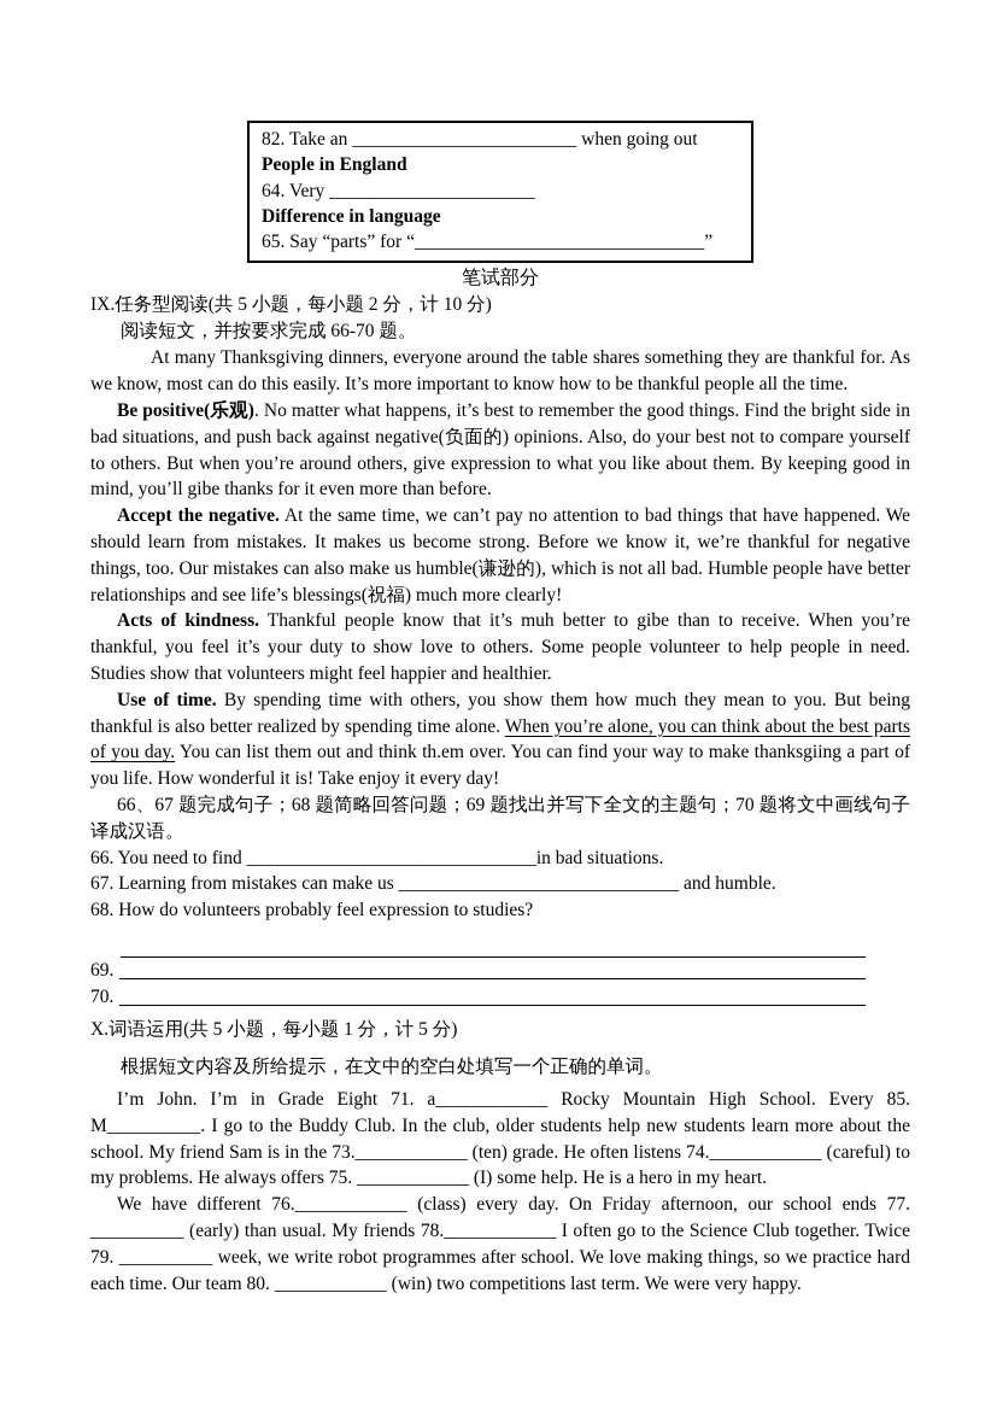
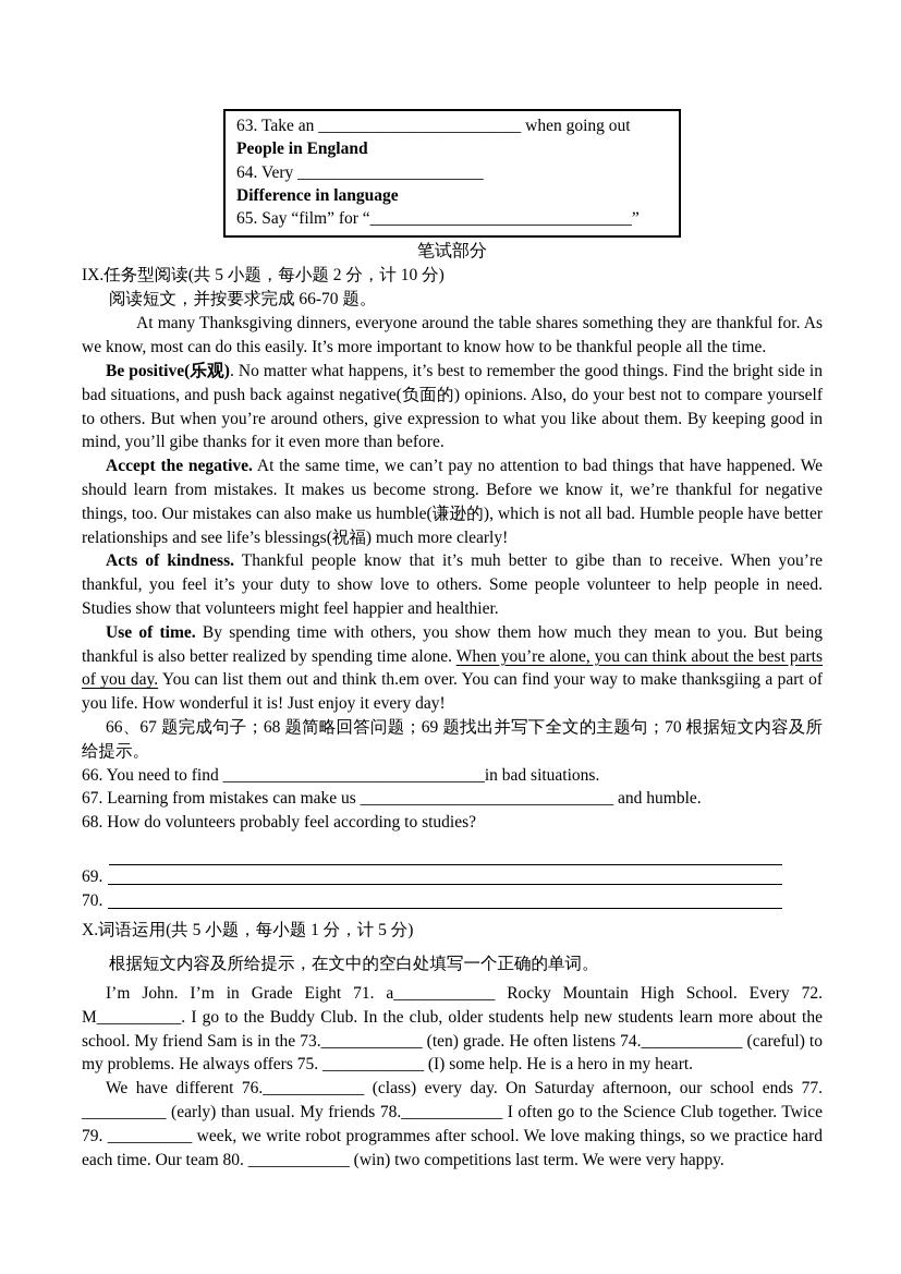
- 82. Take an ________________________ when going out
+ 63. Take an ________________________ when going out
  People in England
  64. Very ______________________
  Difference in language
- 65. Say “parts” for “_______________________________”
+ 65. Say “film” for “_______________________________”
  笔试部分
  IX.任务型阅读(共 5 小题，每小题 2 分，计 10 分)
  阅读短文，并按要求完成 66-70 题。
  At many Thanksgiving dinners, everyone around the table shares something they are thankful for. As we know, most can do this easily. It’s more important to know how to be thankful people all the time.
  Be positive(乐观). No matter what happens, it’s best to remember the good things. Find the bright side in bad situations, and push back against negative(负面的) opinions. Also, do your best not to compare yourself to others. But when you’re around others, give expression to what you like about them. By keeping good in mind, you’ll gibe thanks for it even more than before.
  Accept the negative. At the same time, we can’t pay no attention to bad things that have happened. We should learn from mistakes. It makes us become strong. Before we know it, we’re thankful for negative things, too. Our mistakes can also make us humble(谦逊的), which is not all bad. Humble people have better relationships and see life’s blessings(祝福) much more clearly!
  Acts of kindness. Thankful people know that it’s muh better to gibe than to receive. When you’re thankful, you feel it’s your duty to show love to others. Some people volunteer to help people in need. Studies show that volunteers might feel happier and healthier.
- Use of time. By spending time with others, you show them how much they mean to you. But being thankful is also better realized by spending time alone. When you’re alone, you can think about the best parts of you day. You can list them out and think th.em over. You can find your way to make thanksgiing a part of you life. How wonderful it is! Take enjoy it every day!
+ Use of time. By spending time with others, you show them how much they mean to you. But being thankful is also better realized by spending time alone. When you’re alone, you can think about the best parts of you day. You can list them out and think th.em over. You can find your way to make thanksgiing a part of you life. How wonderful it is! Just enjoy it every day!
- 66、67 题完成句子；68 题简略回答问题；69 题找出并写下全文的主题句；70 题将文中画线句子译成汉语。
+ 66、67 题完成句子；68 题简略回答问题；69 题找出并写下全文的主题句；70 根据短文内容及所给提示。
  66. You need to find _______________________________in bad situations.
  67. Learning from mistakes can make us ______________________________ and humble.
- 68. How do volunteers probably feel expression to studies?
+ 68. How do volunteers probably feel according to studies?
  69.
  70.
  X.词语运用(共 5 小题，每小题 1 分，计 5 分)
  根据短文内容及所给提示，在文中的空白处填写一个正确的单词。
- I’m John. I’m in Grade Eight 71. a____________ Rocky Mountain High School. Every 85. M__________. I go to the Buddy Club. In the club, older students help new students learn more about the school. My friend Sam is in the 73.____________ (ten) grade. He often listens 74.____________ (careful) to my problems. He always offers 75. ____________ (I) some help. He is a hero in my heart.
+ I’m John. I’m in Grade Eight 71. a____________ Rocky Mountain High School. Every 72. M__________. I go to the Buddy Club. In the club, older students help new students learn more about the school. My friend Sam is in the 73.____________ (ten) grade. He often listens 74.____________ (careful) to my problems. He always offers 75. ____________ (I) some help. He is a hero in my heart.
- We have different 76.____________ (class) every day. On Friday afternoon, our school ends 77. __________ (early) than usual. My friends 78.____________ I often go to the Science Club together. Twice 79. __________ week, we write robot programmes after school. We love making things, so we practice hard each time. Our team 80. ____________ (win) two competitions last term. We were very happy.
+ We have different 76.____________ (class) every day. On Saturday afternoon, our school ends 77. __________ (early) than usual. My friends 78.____________ I often go to the Science Club together. Twice 79. __________ week, we write robot programmes after school. We love making things, so we practice hard each time. Our team 80. ____________ (win) two competitions last term. We were very happy.
